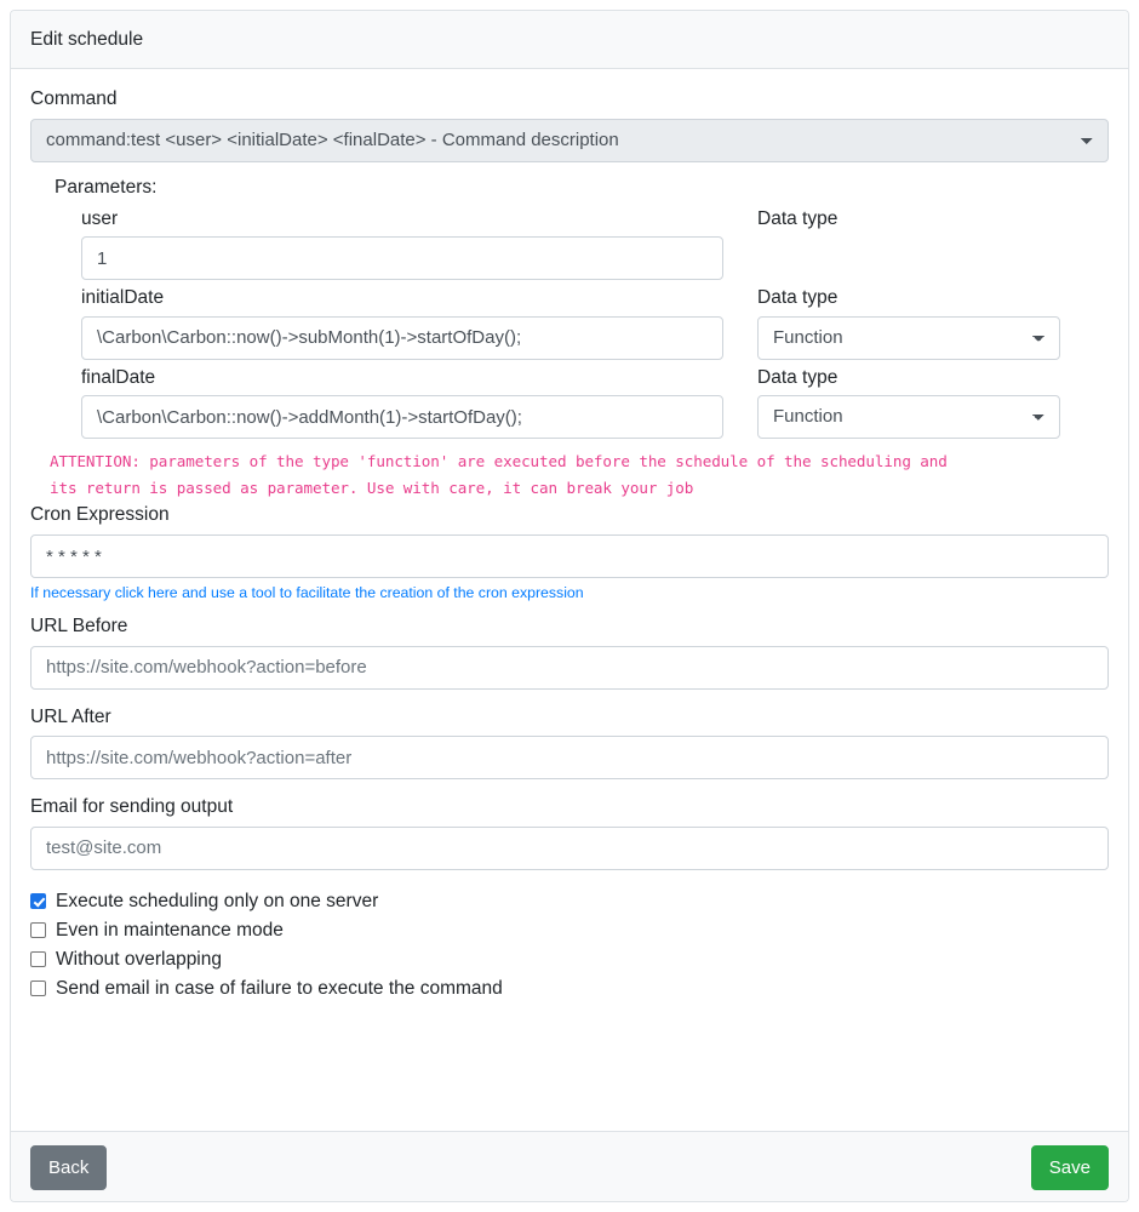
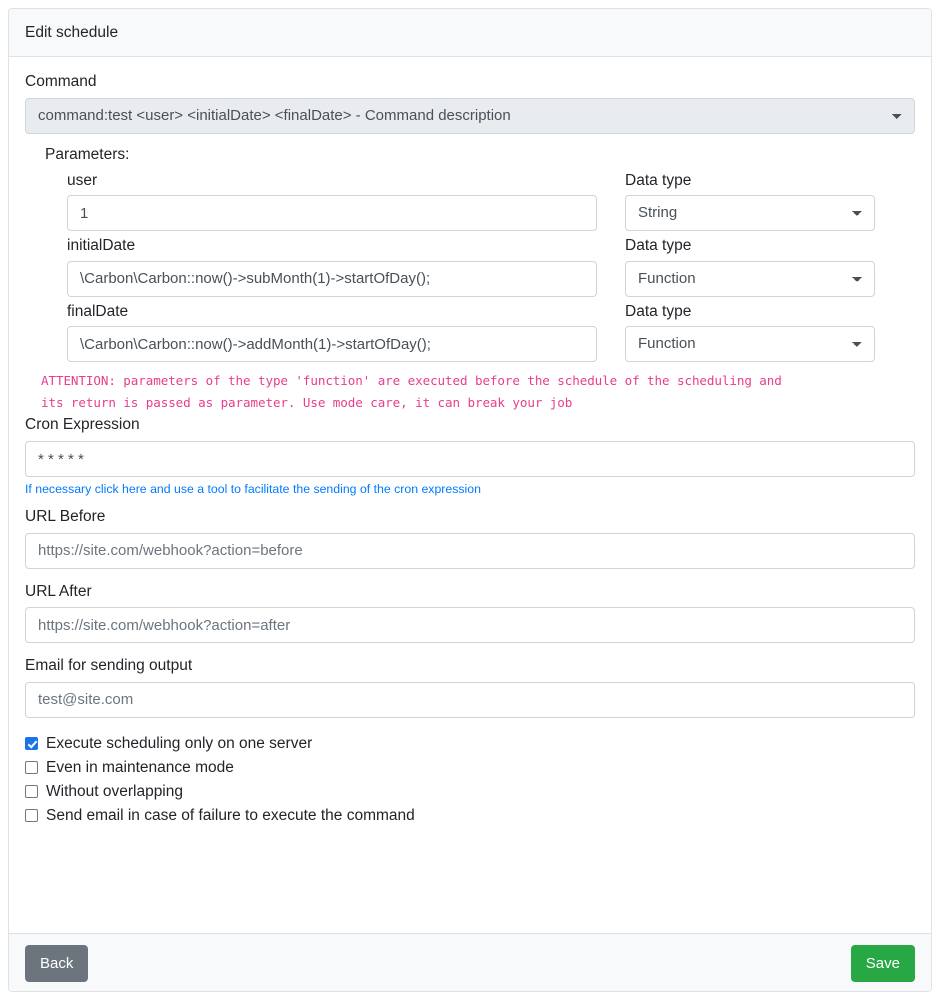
  Edit schedule
  Command
  command:test <user> <initialDate> <finalDate> - Command description
  Parameters:
  user
  1
  Data type
+ String
  initialDate
  \Carbon\Carbon::now()->subMonth(1)->startOfDay();
  Data type
  Function
  finalDate
  \Carbon\Carbon::now()->addMonth(1)->startOfDay();
  Data type
  Function
  ATTENTION: parameters of the type 'function' are executed before the schedule of the scheduling and
- its return is passed as parameter. Use with care, it can break your job
+ its return is passed as parameter. Use mode care, it can break your job
  Cron Expression
  * * * * *
- If necessary click here and use a tool to facilitate the creation of the cron expression
+ If necessary click here and use a tool to facilitate the sending of the cron expression
  URL Before
  https://site.com/webhook?action=before
  URL After
  https://site.com/webhook?action=after
  Email for sending output
  test@site.com
  Execute scheduling only on one server
  Even in maintenance mode
  Without overlapping
  Send email in case of failure to execute the command
  Back
  Save
